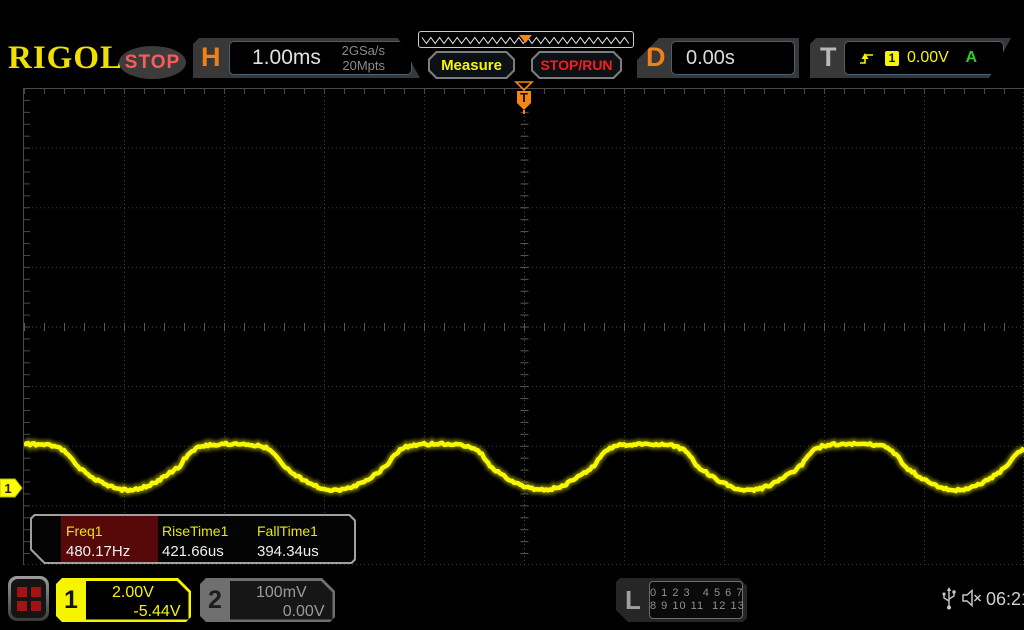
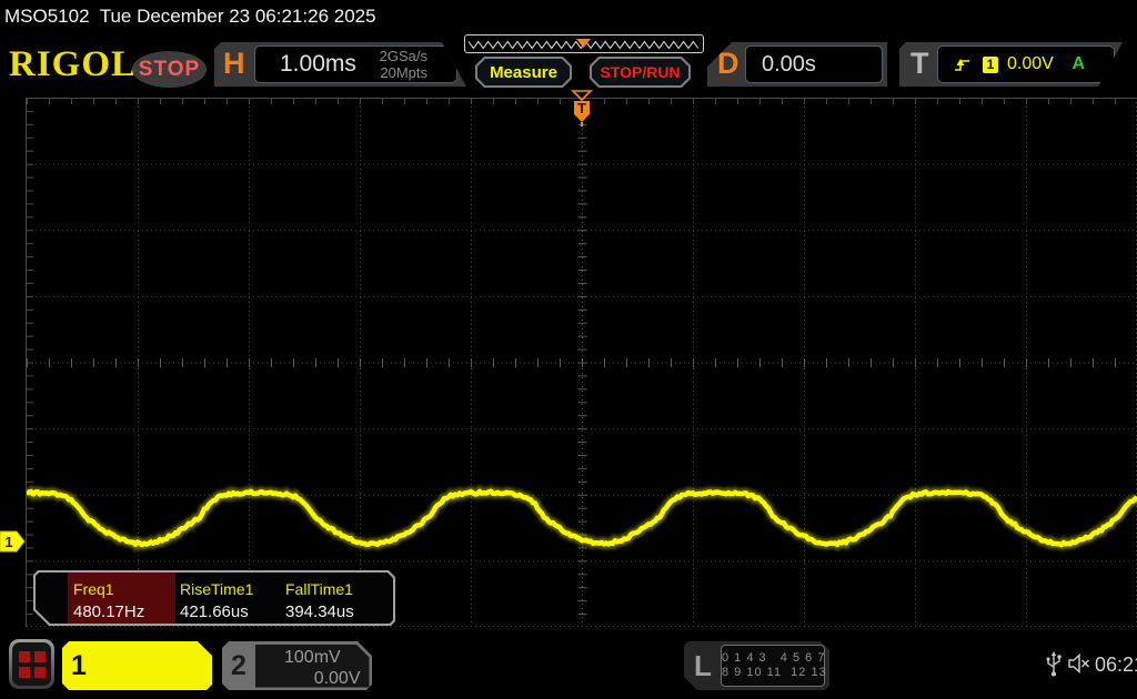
+ MSO5102 Tue December 23 06:21:26 2025
  RIGOL
  STOP
  H
  1.00ms
  2GSa/s
  20Mpts
  Measure
  STOP/RUN
  D
  0.00s
  T
  1
  0.00V
  A
  T
  1
  Freq1
  480.17Hz
  RiseTime1
  421.66us
  FallTime1
  394.34us
- 2.00V
- -5.44V
  1
  100mV
  0.00V
  2
  L
- 0 1 2 3 4 5 6 7
+ 0 1 4 3 4 5 6 7
  8 9 10 11 12 13
  06:2
